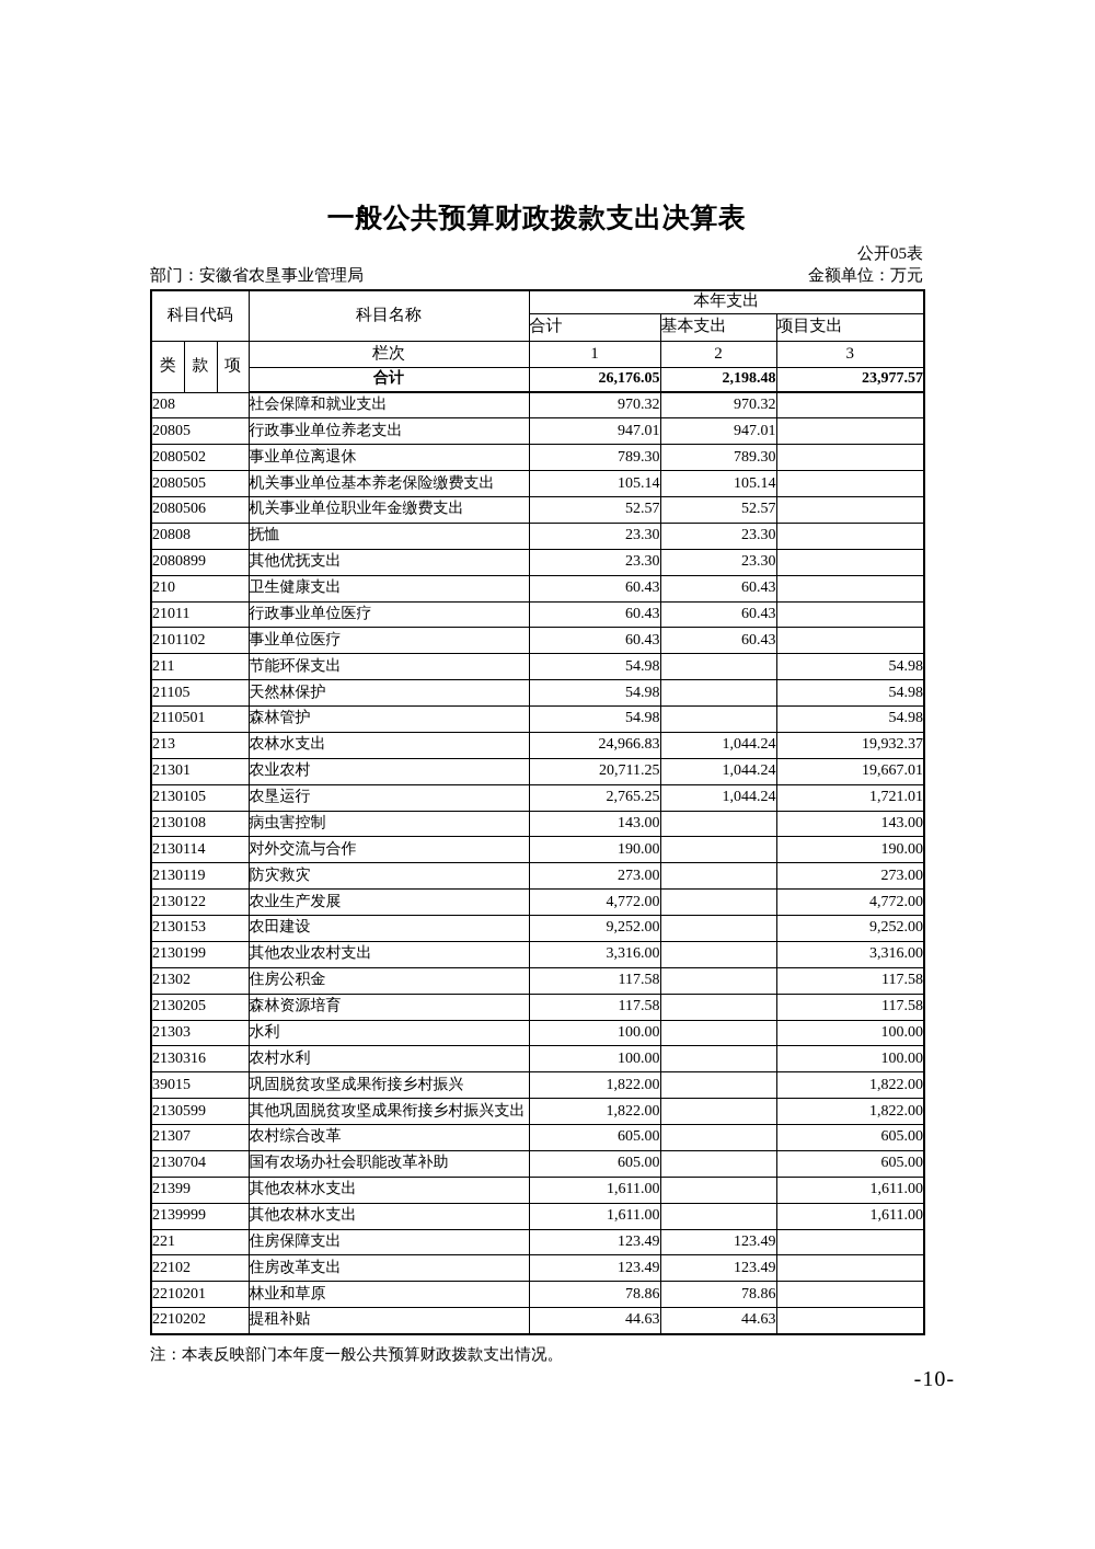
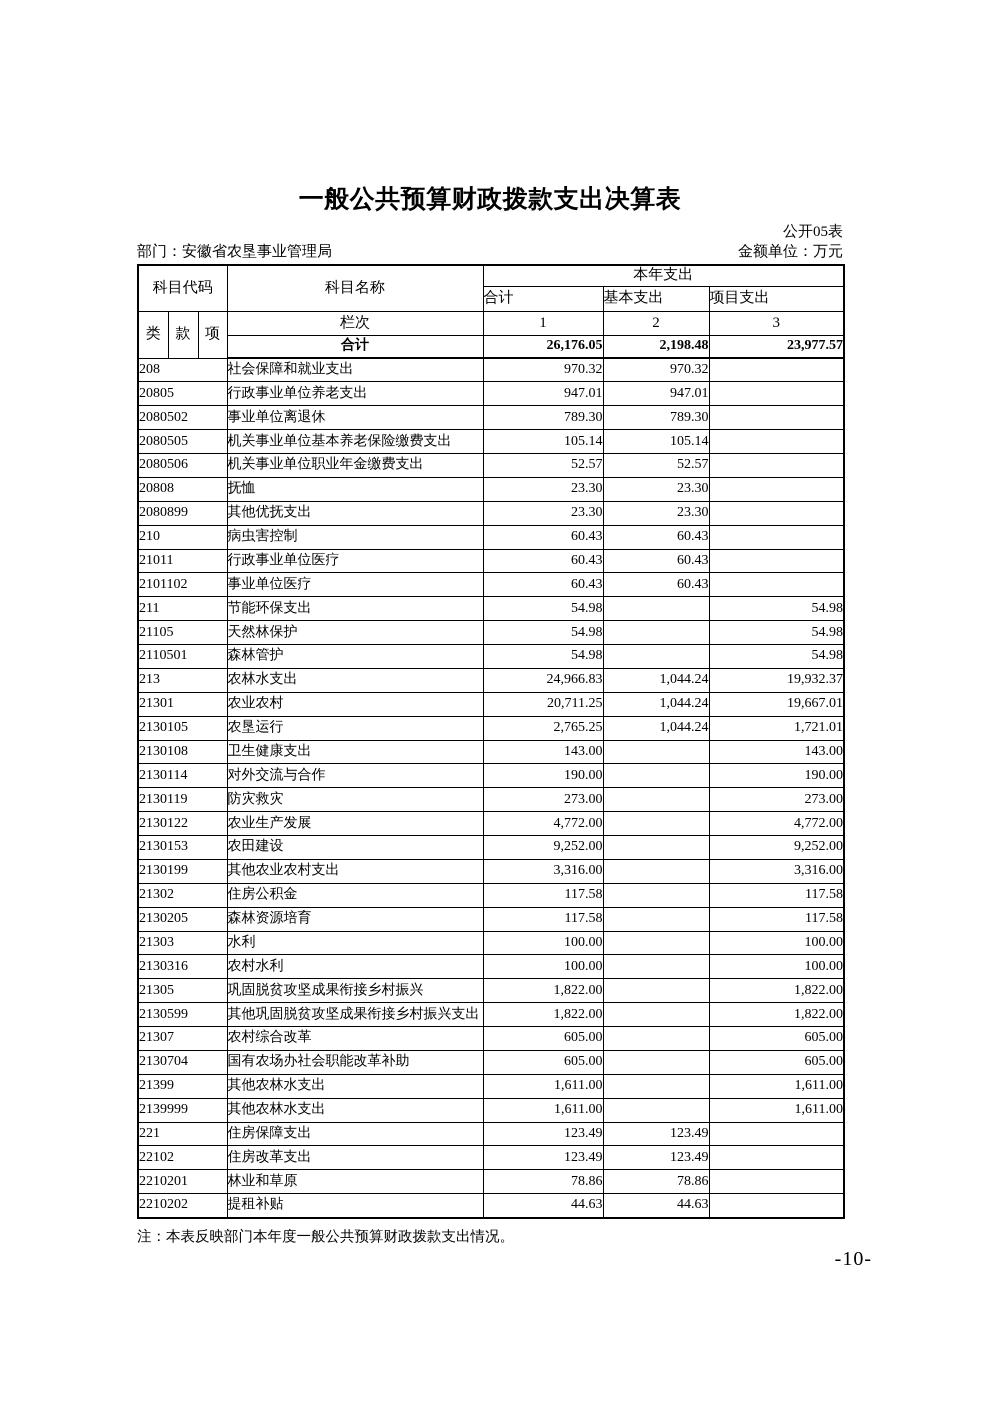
  一般公共预算财政拨款支出决算表
  公开05表
  部门：安徽省农垦事业管理局
  金额单位：万元
  科目代码	科目名称	本年支出
  合计	基本支出	项目支出
  类	款	项	栏次	1	2	3
  合计	26,176.05	2,198.48	23,977.57
  208	社会保障和就业支出	970.32	970.32
  20805	行政事业单位养老支出	947.01	947.01
  2080502	事业单位离退休	789.30	789.30
  2080505	机关事业单位基本养老保险缴费支出	105.14	105.14
  2080506	机关事业单位职业年金缴费支出	52.57	52.57
  20808	抚恤	23.30	23.30
  2080899	其他优抚支出	23.30	23.30
- 210	卫生健康支出	60.43	60.43
+ 210	病虫害控制	60.43	60.43
  21011	行政事业单位医疗	60.43	60.43
  2101102	事业单位医疗	60.43	60.43
  211	节能环保支出	54.98		54.98
  21105	天然林保护	54.98		54.98
  2110501	森林管护	54.98		54.98
  213	农林水支出	24,966.83	1,044.24	19,932.37
  21301	农业农村	20,711.25	1,044.24	19,667.01
  2130105	农垦运行	2,765.25	1,044.24	1,721.01
- 2130108	病虫害控制	143.00		143.00
+ 2130108	卫生健康支出	143.00		143.00
  2130114	对外交流与合作	190.00		190.00
  2130119	防灾救灾	273.00		273.00
  2130122	农业生产发展	4,772.00		4,772.00
  2130153	农田建设	9,252.00		9,252.00
  2130199	其他农业农村支出	3,316.00		3,316.00
  21302	住房公积金	117.58		117.58
  2130205	森林资源培育	117.58		117.58
  21303	水利	100.00		100.00
  2130316	农村水利	100.00		100.00
- 39015	巩固脱贫攻坚成果衔接乡村振兴	1,822.00		1,822.00
+ 21305	巩固脱贫攻坚成果衔接乡村振兴	1,822.00		1,822.00
  2130599	其他巩固脱贫攻坚成果衔接乡村振兴支出	1,822.00		1,822.00
  21307	农村综合改革	605.00		605.00
  2130704	国有农场办社会职能改革补助	605.00		605.00
  21399	其他农林水支出	1,611.00		1,611.00
  2139999	其他农林水支出	1,611.00		1,611.00
  221	住房保障支出	123.49	123.49
  22102	住房改革支出	123.49	123.49
  2210201	林业和草原	78.86	78.86
  2210202	提租补贴	44.63	44.63
  注：本表反映部门本年度一般公共预算财政拨款支出情况。
  -10-
